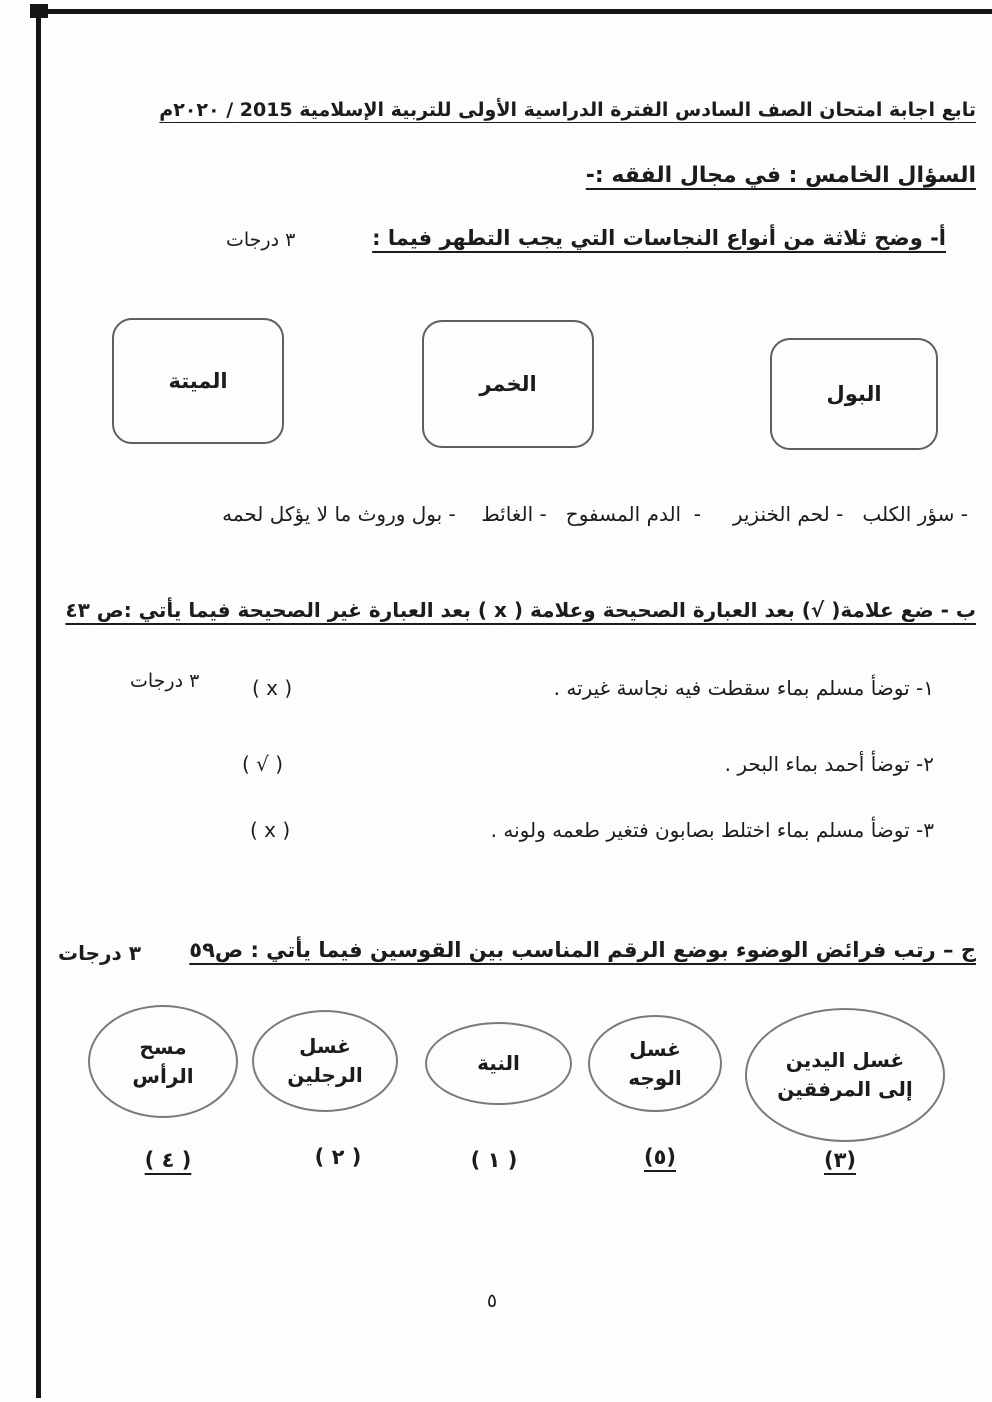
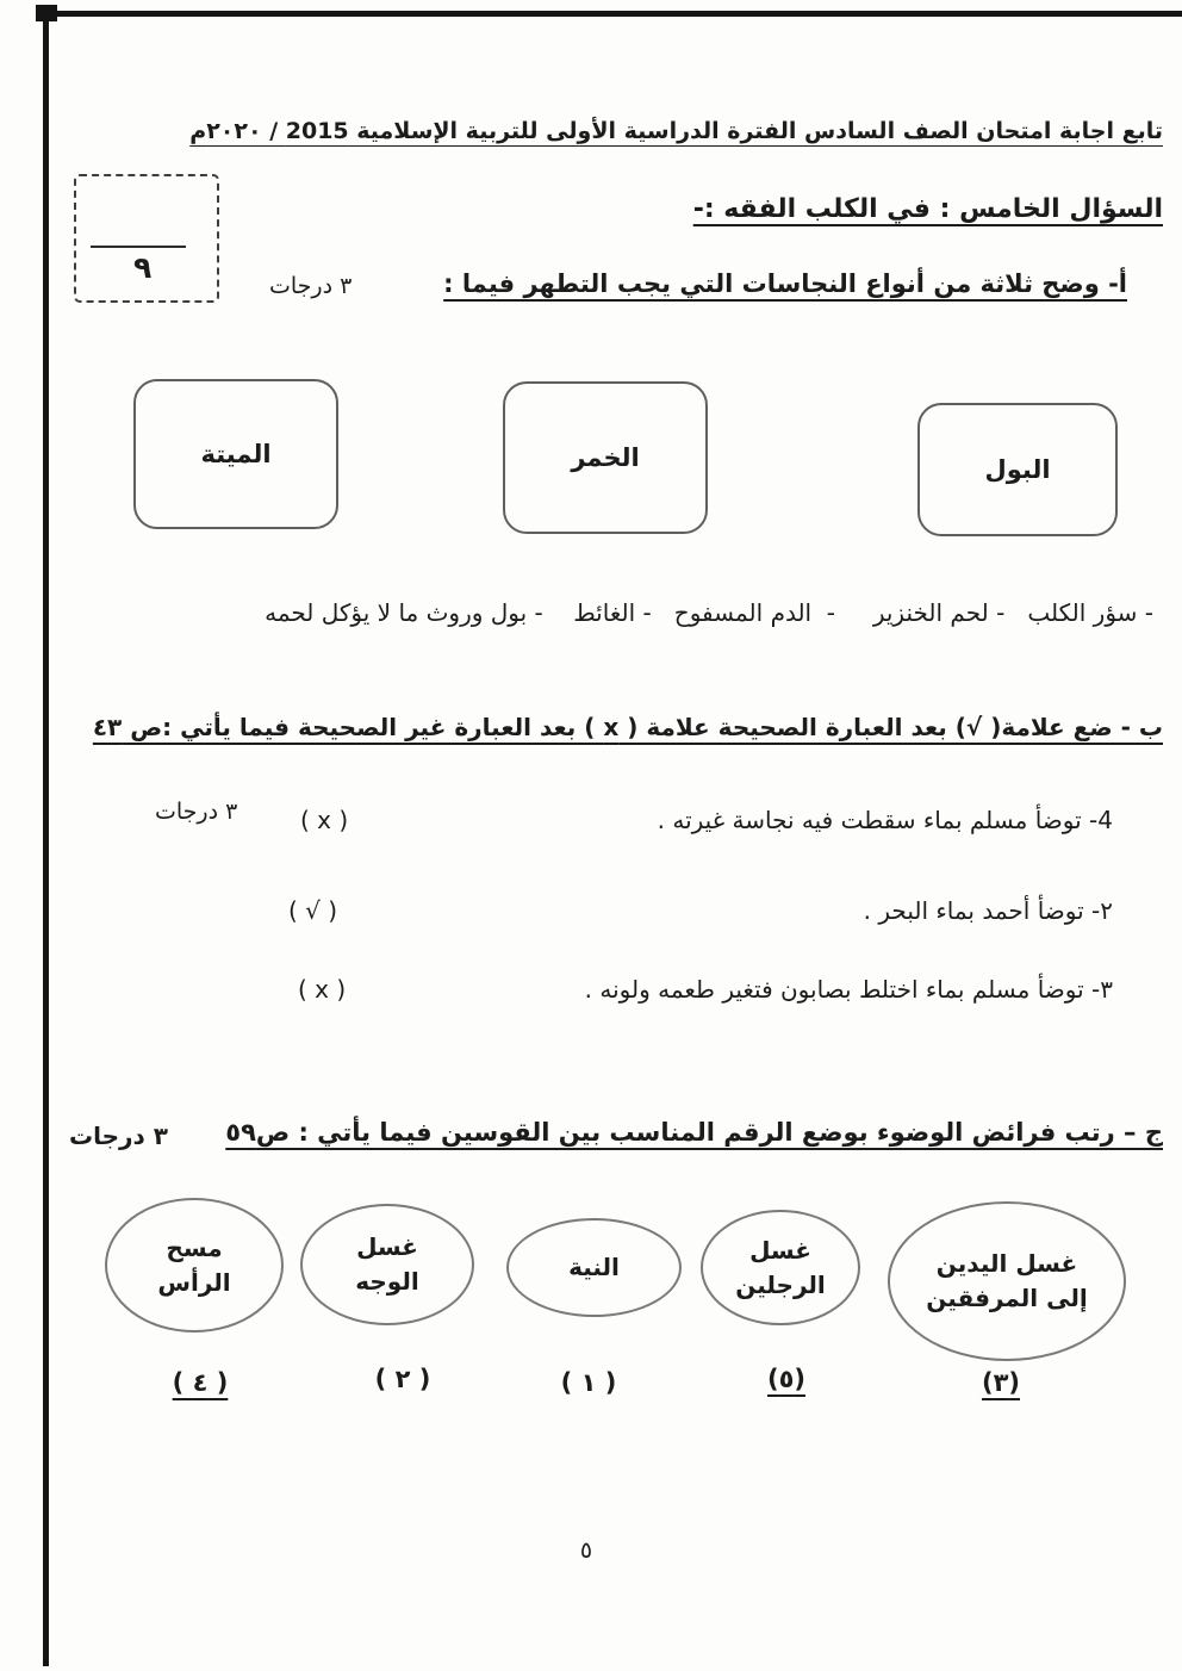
  تابع اجابة امتحان الصف السادس الفترة الدراسية الأولى للتربية الإسلامية 2015 / ٢٠٢٠م
+ ٩
- السؤال الخامس : في مجال الفقه :-
+ السؤال الخامس : في الكلب الفقه :-
  أ- وضح ثلاثة من أنواع النجاسات التي يجب التطهر فيما :
  ٣ درجات
  البول
  الخمر
  الميتة
  - سؤر الكلب - لحم الخنزير - الدم المسفوح - الغائط - بول وروث ما لا يؤكل لحمه
- ب - ضع علامة( √) بعد العبارة الصحيحة وعلامة ( x ) بعد العبارة غير الصحيحة فيما يأتي :ص ٤٣
+ ب - ضع علامة( √) بعد العبارة الصحيحة علامة ( x ) بعد العبارة غير الصحيحة فيما يأتي :ص ٤٣
- ١- توضأ مسلم بماء سقطت فيه نجاسة غيرته .
+ 4- توضأ مسلم بماء سقطت فيه نجاسة غيرته .
  ( x )
  ٣ درجات
  ٢- توضأ أحمد بماء البحر .
  ( √ )
  ٣- توضأ مسلم بماء اختلط بصابون فتغير طعمه ولونه .
  ( x )
  ج – رتب فرائض الوضوء بوضع الرقم المناسب بين القوسين فيما يأتي : ص٥٩
  ٣ درجات
  غسل اليدين إلى المرفقين
- غسل الوجه
+ غسل الرجلين
  النية
- غسل الرجلين
+ غسل الوجه
  مسح الرأس
  (٣)
  (٥)
  ( ١ )
  ( ٢ )
  ( ٤ )
  ٥
